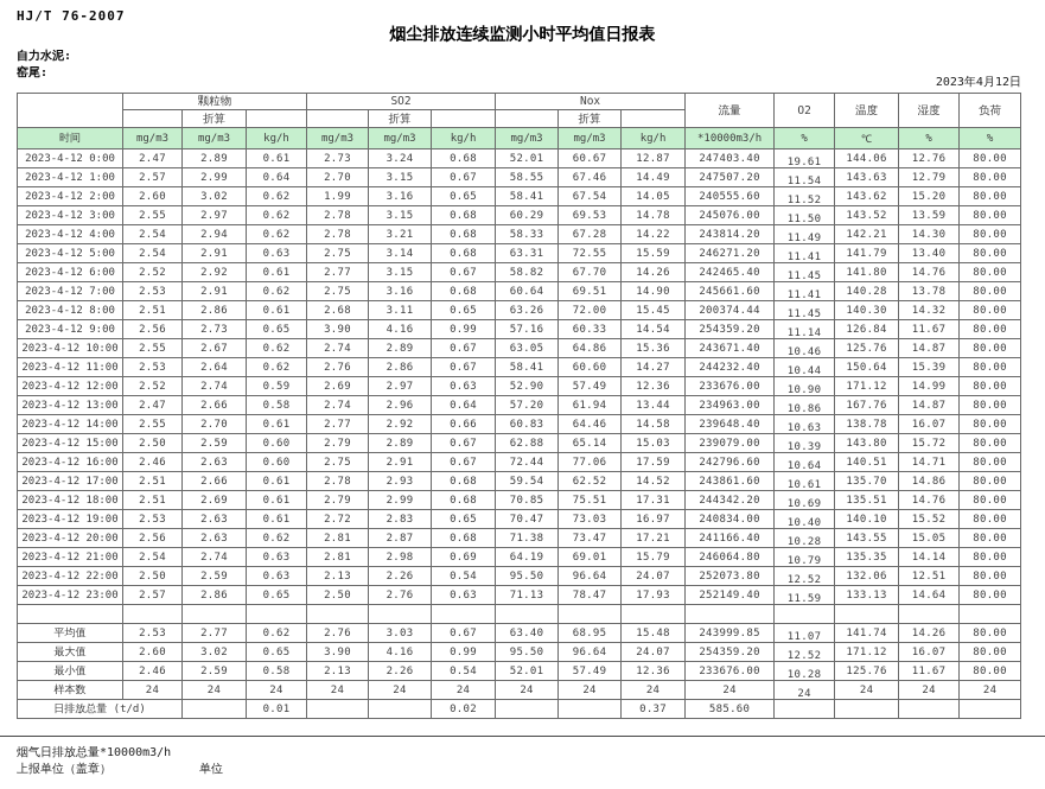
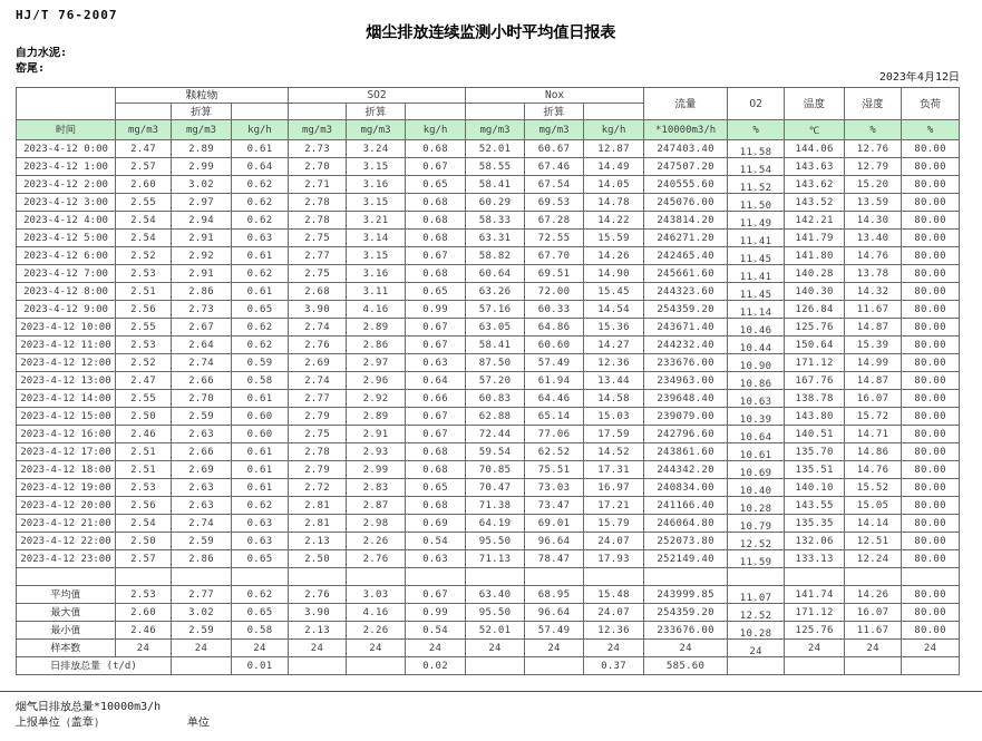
  HJ/T 76-2007
  烟尘排放连续监测小时平均值日报表
  自力水泥:
  窑尾:
  2023年4月12日
  	颗粒物	SO2	Nox	流量	O2	温度	湿度	负荷
  	折算			折算			折算
  时间	mg/m3	mg/m3	kg/h	mg/m3	mg/m3	kg/h	mg/m3	mg/m3	kg/h	*10000m3/h	%	℃	%	%
- 2023-4-12 0:00	2.47	2.89	0.61	2.73	3.24	0.68	52.01	60.67	12.87	247403.40	19.61	144.06	12.76	80.00
+ 2023-4-12 0:00	2.47	2.89	0.61	2.73	3.24	0.68	52.01	60.67	12.87	247403.40	11.58	144.06	12.76	80.00
  2023-4-12 1:00	2.57	2.99	0.64	2.70	3.15	0.67	58.55	67.46	14.49	247507.20	11.54	143.63	12.79	80.00
- 2023-4-12 2:00	2.60	3.02	0.62	1.99	3.16	0.65	58.41	67.54	14.05	240555.60	11.52	143.62	15.20	80.00
+ 2023-4-12 2:00	2.60	3.02	0.62	2.71	3.16	0.65	58.41	67.54	14.05	240555.60	11.52	143.62	15.20	80.00
  2023-4-12 3:00	2.55	2.97	0.62	2.78	3.15	0.68	60.29	69.53	14.78	245076.00	11.50	143.52	13.59	80.00
  2023-4-12 4:00	2.54	2.94	0.62	2.78	3.21	0.68	58.33	67.28	14.22	243814.20	11.49	142.21	14.30	80.00
  2023-4-12 5:00	2.54	2.91	0.63	2.75	3.14	0.68	63.31	72.55	15.59	246271.20	11.41	141.79	13.40	80.00
  2023-4-12 6:00	2.52	2.92	0.61	2.77	3.15	0.67	58.82	67.70	14.26	242465.40	11.45	141.80	14.76	80.00
  2023-4-12 7:00	2.53	2.91	0.62	2.75	3.16	0.68	60.64	69.51	14.90	245661.60	11.41	140.28	13.78	80.00
- 2023-4-12 8:00	2.51	2.86	0.61	2.68	3.11	0.65	63.26	72.00	15.45	200374.44	11.45	140.30	14.32	80.00
+ 2023-4-12 8:00	2.51	2.86	0.61	2.68	3.11	0.65	63.26	72.00	15.45	244323.60	11.45	140.30	14.32	80.00
  2023-4-12 9:00	2.56	2.73	0.65	3.90	4.16	0.99	57.16	60.33	14.54	254359.20	11.14	126.84	11.67	80.00
  2023-4-12 10:00	2.55	2.67	0.62	2.74	2.89	0.67	63.05	64.86	15.36	243671.40	10.46	125.76	14.87	80.00
  2023-4-12 11:00	2.53	2.64	0.62	2.76	2.86	0.67	58.41	60.60	14.27	244232.40	10.44	150.64	15.39	80.00
- 2023-4-12 12:00	2.52	2.74	0.59	2.69	2.97	0.63	52.90	57.49	12.36	233676.00	10.90	171.12	14.99	80.00
+ 2023-4-12 12:00	2.52	2.74	0.59	2.69	2.97	0.63	87.50	57.49	12.36	233676.00	10.90	171.12	14.99	80.00
  2023-4-12 13:00	2.47	2.66	0.58	2.74	2.96	0.64	57.20	61.94	13.44	234963.00	10.86	167.76	14.87	80.00
  2023-4-12 14:00	2.55	2.70	0.61	2.77	2.92	0.66	60.83	64.46	14.58	239648.40	10.63	138.78	16.07	80.00
  2023-4-12 15:00	2.50	2.59	0.60	2.79	2.89	0.67	62.88	65.14	15.03	239079.00	10.39	143.80	15.72	80.00
  2023-4-12 16:00	2.46	2.63	0.60	2.75	2.91	0.67	72.44	77.06	17.59	242796.60	10.64	140.51	14.71	80.00
  2023-4-12 17:00	2.51	2.66	0.61	2.78	2.93	0.68	59.54	62.52	14.52	243861.60	10.61	135.70	14.86	80.00
  2023-4-12 18:00	2.51	2.69	0.61	2.79	2.99	0.68	70.85	75.51	17.31	244342.20	10.69	135.51	14.76	80.00
  2023-4-12 19:00	2.53	2.63	0.61	2.72	2.83	0.65	70.47	73.03	16.97	240834.00	10.40	140.10	15.52	80.00
  2023-4-12 20:00	2.56	2.63	0.62	2.81	2.87	0.68	71.38	73.47	17.21	241166.40	10.28	143.55	15.05	80.00
  2023-4-12 21:00	2.54	2.74	0.63	2.81	2.98	0.69	64.19	69.01	15.79	246064.80	10.79	135.35	14.14	80.00
  2023-4-12 22:00	2.50	2.59	0.63	2.13	2.26	0.54	95.50	96.64	24.07	252073.80	12.52	132.06	12.51	80.00
- 2023-4-12 23:00	2.57	2.86	0.65	2.50	2.76	0.63	71.13	78.47	17.93	252149.40	11.59	133.13	14.64	80.00
+ 2023-4-12 23:00	2.57	2.86	0.65	2.50	2.76	0.63	71.13	78.47	17.93	252149.40	11.59	133.13	12.24	80.00
  平均值	2.53	2.77	0.62	2.76	3.03	0.67	63.40	68.95	15.48	243999.85	11.07	141.74	14.26	80.00
  最大值	2.60	3.02	0.65	3.90	4.16	0.99	95.50	96.64	24.07	254359.20	12.52	171.12	16.07	80.00
  最小值	2.46	2.59	0.58	2.13	2.26	0.54	52.01	57.49	12.36	233676.00	10.28	125.76	11.67	80.00
  样本数	24	24	24	24	24	24	24	24	24	24	24	24	24	24
  日排放总量 (t/d)		0.01			0.02			0.37	585.60
  烟气日排放总量*10000m3/h
  上报单位（盖章）
  单位
